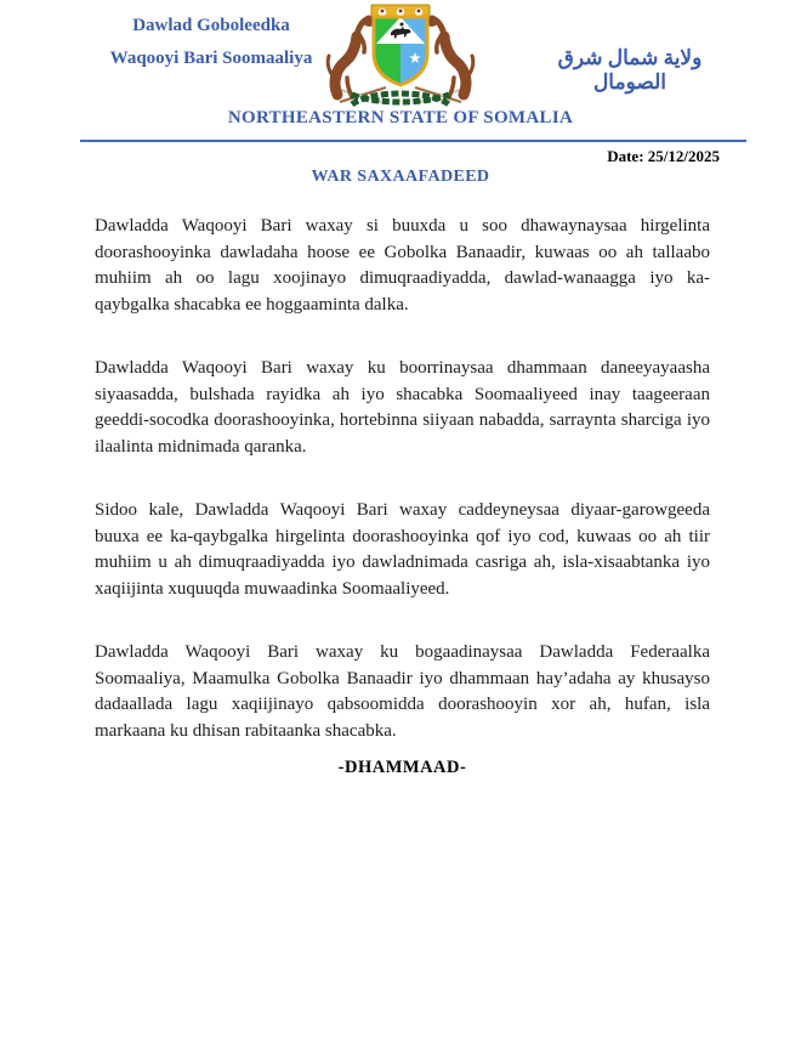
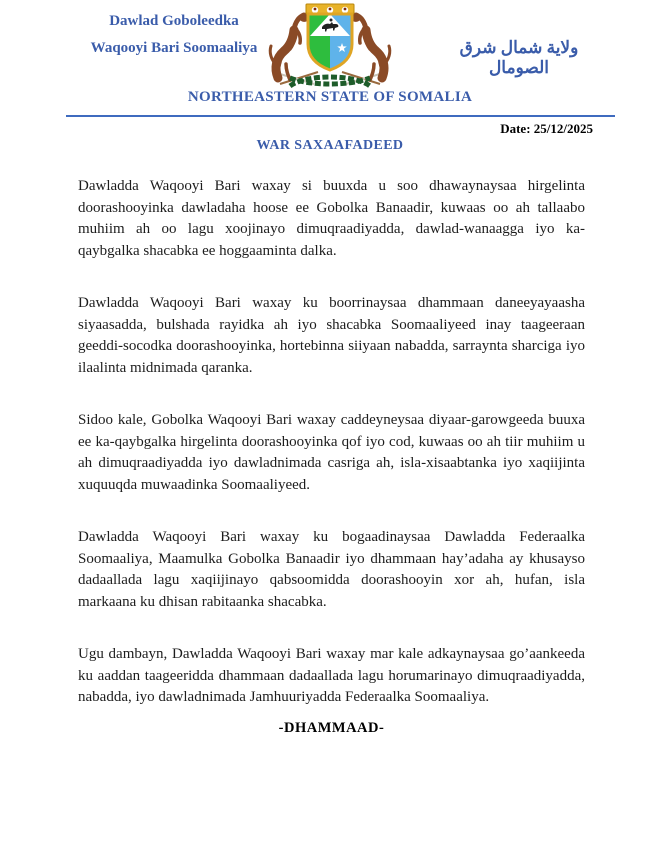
  Dawlad Goboleedka
  Waqooyi Bari Soomaaliya
  ولاية شمال شرق الصومال
  NORTHEASTERN STATE OF SOMALIA
  Date: 25/12/2025
  WAR SAXAAFADEED
  Dawladda Waqooyi Bari waxay si buuxda u soo dhawaynaysaa hirgelinta doorashooyinka dawladaha hoose ee Gobolka Banaadir, kuwaas oo ah tallaabo muhiim ah oo lagu xoojinayo dimuqraadiyadda, dawlad-wanaagga iyo ka-qaybgalka shacabka ee hoggaaminta dalka.
  Dawladda Waqooyi Bari waxay ku boorrinaysaa dhammaan daneeyayaasha siyaasadda, bulshada rayidka ah iyo shacabka Soomaaliyeed inay taageeraan geeddi-socodka doorashooyinka, hortebinna siiyaan nabadda, sarraynta sharciga iyo ilaalinta midnimada qaranka.
- Sidoo kale, Dawladda Waqooyi Bari waxay caddeyneysaa diyaar-garowgeeda buuxa ee ka-qaybgalka hirgelinta doorashooyinka qof iyo cod, kuwaas oo ah tiir muhiim u ah dimuqraadiyadda iyo dawladnimada casriga ah, isla-xisaabtanka iyo xaqiijinta xuquuqda muwaadinka Soomaaliyeed.
+ Sidoo kale, Gobolka Waqooyi Bari waxay caddeyneysaa diyaar-garowgeeda buuxa ee ka-qaybgalka hirgelinta doorashooyinka qof iyo cod, kuwaas oo ah tiir muhiim u ah dimuqraadiyadda iyo dawladnimada casriga ah, isla-xisaabtanka iyo xaqiijinta xuquuqda muwaadinka Soomaaliyeed.
  Dawladda Waqooyi Bari waxay ku bogaadinaysaa Dawladda Federaalka Soomaaliya, Maamulka Gobolka Banaadir iyo dhammaan hay’adaha ay khusayso dadaallada lagu xaqiijinayo qabsoomidda doorashooyin xor ah, hufan, isla markaana ku dhisan rabitaanka shacabka.
+ Ugu dambayn, Dawladda Waqooyi Bari waxay mar kale adkaynaysaa go’aankeeda ku aaddan taageeridda dhammaan dadaallada lagu horumarinayo dimuqraadiyadda, nabadda, iyo dawladnimada Jamhuuriyadda Federaalka Soomaaliya.
  -DHAMMAAD-
